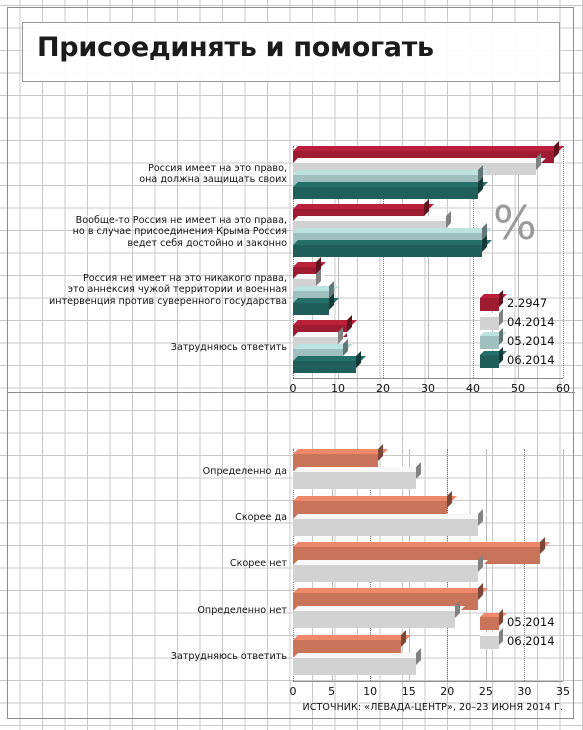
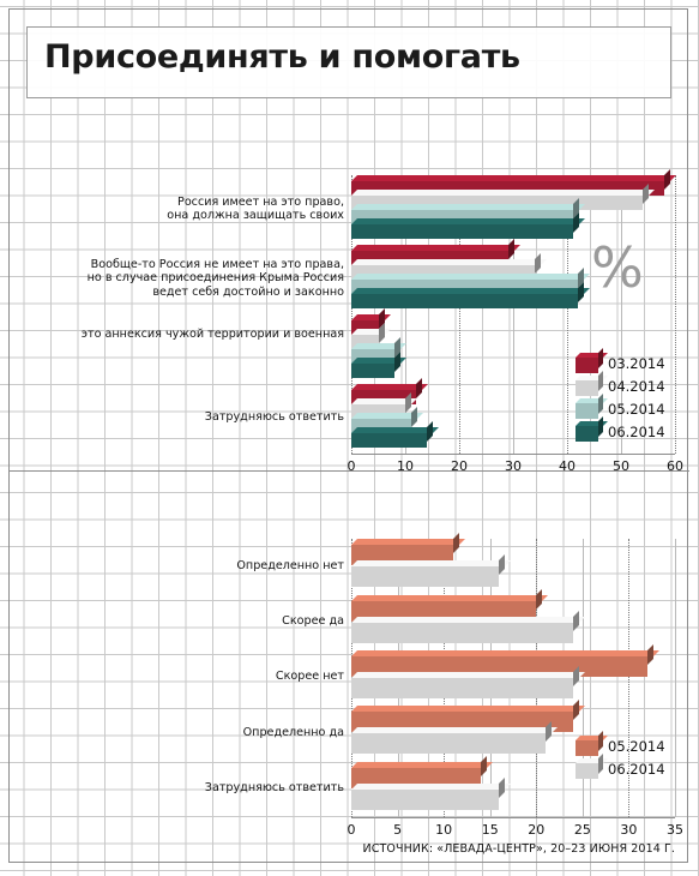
  Присоединять и помогать
  0
  10
  20
  30
  40
  50
  60
  Россия имеет на это право,
  она должна защищать своих
  Вообще-то Россия не имеет на это права,
  но в случае присоединения Крыма Россия
  ведет себя достойно и законно
- Россия не имеет на это никакого права,
  это аннексия чужой территории и военная
- интервенция против суверенного государства
  Затрудняюсь ответить
  %
- 2.2947
+ 03.2014
  04.2014
  05.2014
  06.2014
  0
  5
  10
  15
  20
  25
  30
  35
- Определенно да
+ Определенно нет
  Скорее да
  Скорее нет
- Определенно нет
+ Определенно да
  Затрудняюсь ответить
  05.2014
  06.2014
  ИСТОЧНИК: «ЛЕВАДА-ЦЕНТР», 20–23 ИЮНЯ 2014 Г.
